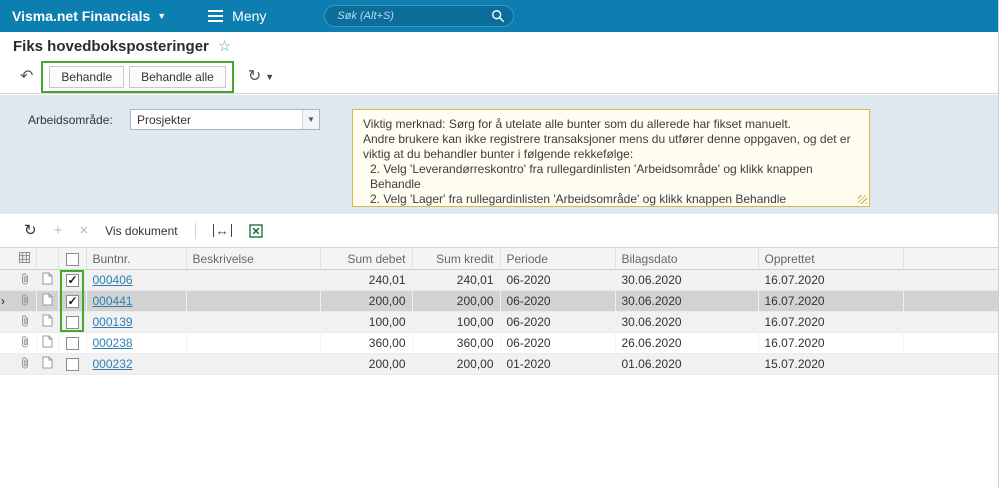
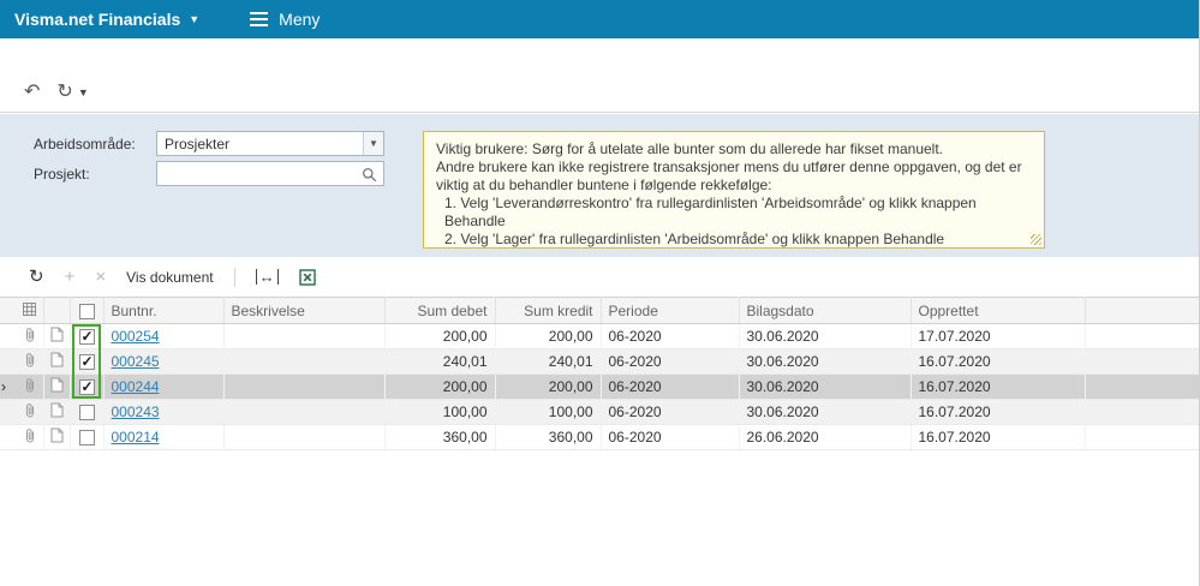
  Visma.net Financials
  ▼
  Meny
- Søk (Alt+S)
- Fiks hovedboksposteringer
- ☆
  ↶
- Behandle
- Behandle alle
  ↻
  ▼
  Arbeidsområde:
  Prosjekter
  ▼
+ Prosjekt:
- Viktig merknad: Sørg for å utelate alle bunter som du allerede har fikset manuelt.
+ Viktig brukere: Sørg for å utelate alle bunter som du allerede har fikset manuelt.
- Andre brukere kan ikke registrere transaksjoner mens du utfører denne oppgaven, og det er viktig at du behandler bunter i følgende rekkefølge:
+ Andre brukere kan ikke registrere transaksjoner mens du utfører denne oppgaven, og det er viktig at du behandler buntene i følgende rekkefølge:
- 2. Velg 'Leverandørreskontro' fra rullegardinlisten 'Arbeidsområde' og klikk knappen Behandle
+ 1. Velg 'Leverandørreskontro' fra rullegardinlisten 'Arbeidsområde' og klikk knappen Behandle
  2. Velg 'Lager' fra rullegardinlisten 'Arbeidsområde' og klikk knappen Behandle
  ↻
  +
  ×
  Vis dokument
  ↔
  				Buntnr.	Beskrivelse	Sum debet	Sum kredit	Periode	Bilagsdato	Opprettet
+ 				000254		200,00	200,00	06-2020	30.06.2020	17.07.2020
- 				000406		240,01	240,01	06-2020	30.06.2020	16.07.2020
+ 				000245		240,01	240,01	06-2020	30.06.2020	16.07.2020
- ›				000441		200,00	200,00	06-2020	30.06.2020	16.07.2020
+ ›				000244		200,00	200,00	06-2020	30.06.2020	16.07.2020
- 				000139		100,00	100,00	06-2020	30.06.2020	16.07.2020
+ 				000243		100,00	100,00	06-2020	30.06.2020	16.07.2020
- 				000238		360,00	360,00	06-2020	26.06.2020	16.07.2020
+ 				000214		360,00	360,00	06-2020	26.06.2020	16.07.2020
- 				000232		200,00	200,00	01-2020	01.06.2020	15.07.2020
